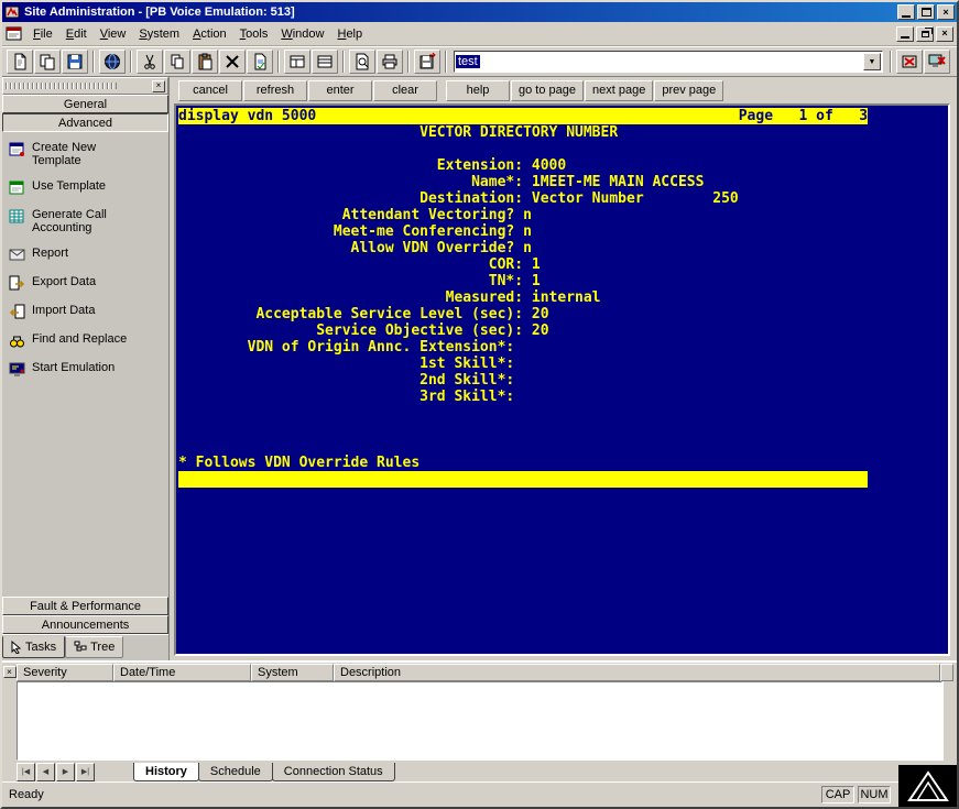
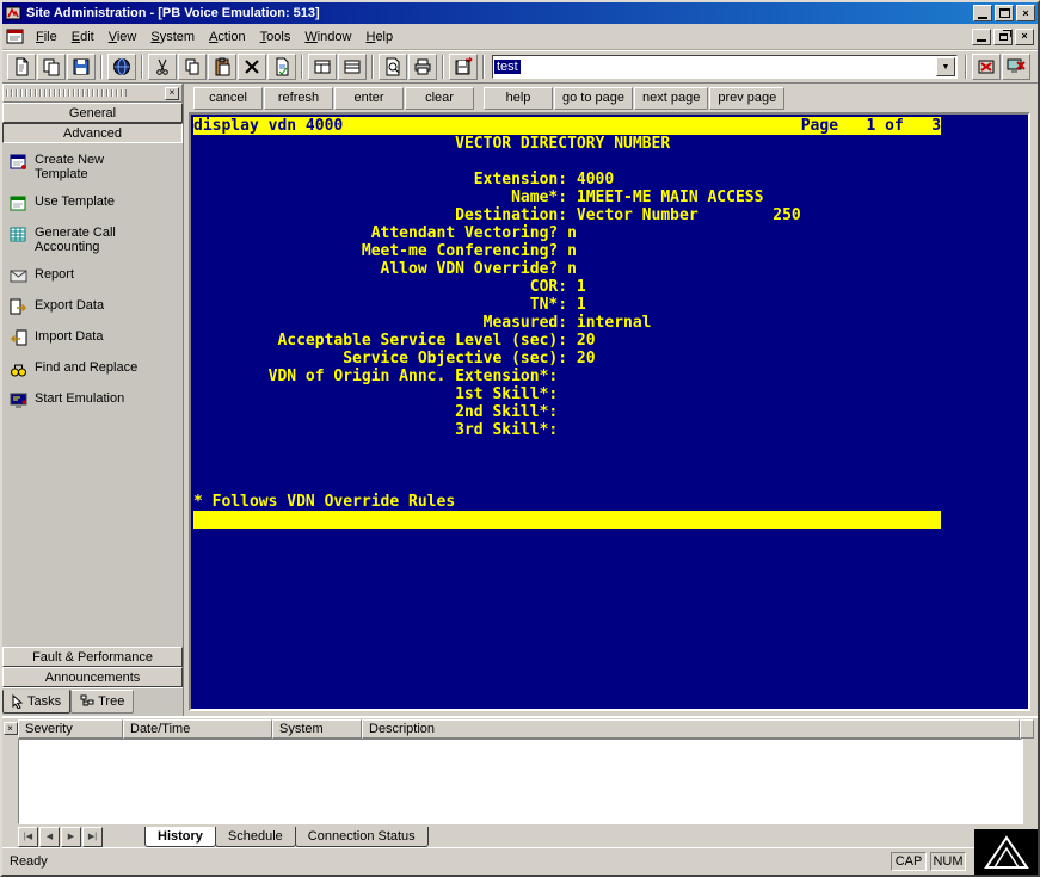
  Site Administration - [PB Voice Emulation: 513]
  ×
  File
  Edit
  View
  System
  Action
  Tools
  Window
  Help
  ×
  test
  ×
  General
  Advanced
  Create New Template
  Use Template
  Generate Call Accounting
  Report
  Export Data
  Import Data
  Find and Replace
  Start Emulation
  Fault & Performance
  Announcements
  Tasks
  Tree
  cancel
  refresh
  enter
  clear
  help
  go to page
  next page
  prev page
- display vdn 5000
+ display vdn 4000
  Page 1 of 3
  VECTOR DIRECTORY NUMBER
  Extension: 4000
  Name*: 1MEET-ME MAIN ACCESS
  Destination: Vector Number 250
  Attendant Vectoring? n
  Meet-me Conferencing? n
  Allow VDN Override? n
  COR: 1
  TN*: 1
  Measured: internal
  Acceptable Service Level (sec): 20
  Service Objective (sec): 20
  VDN of Origin Annc. Extension*:
  1st Skill*:
  2nd Skill*:
  3rd Skill*:
  * Follows VDN Override Rules
  ×
  Severity
  Date/Time
  System
  Description
  History
  Schedule
  Connection Status
  Ready
  CAP
  NUM
